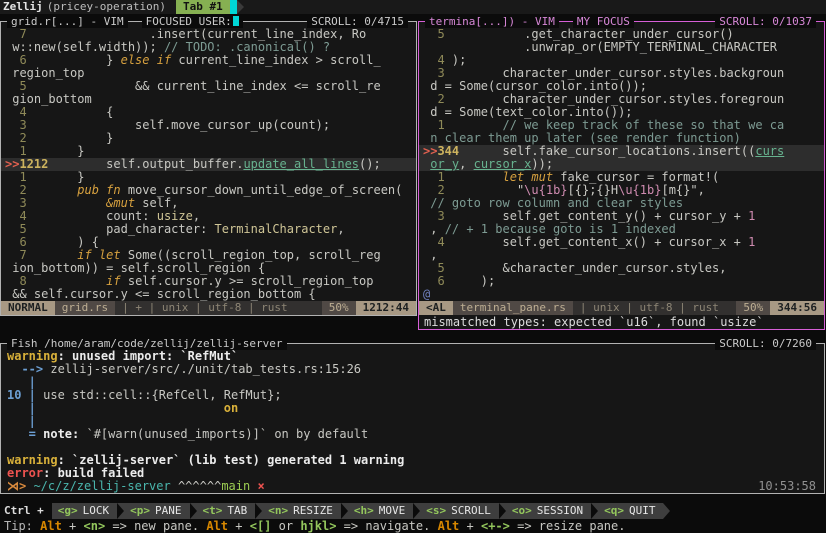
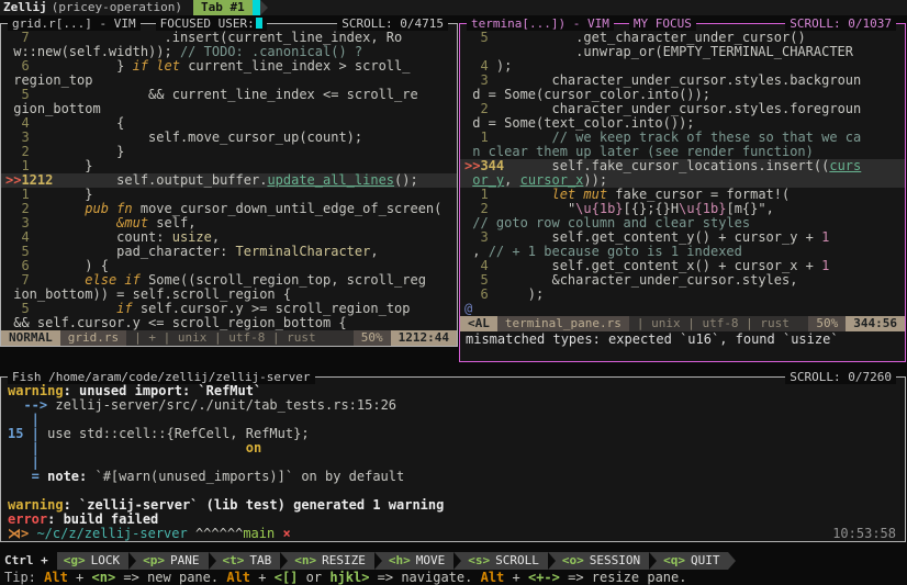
  Zellij
  (pricey-operation)
  Tab #1
  grid.r[...] - VIM
  FOCUSED USER:
  SCROLL: 0/4715
  7 .insert(current_line_index, Ro
  w::new(self.width)); // TODO: .canonical() ?
- 6 } else if current_line_index > scroll_
+ 6 } if let current_line_index > scroll_
  region_top
  5 && current_line_index <= scroll_re
  gion_bottom
  4 {
  3 self.move_cursor_up(count);
  2 }
  1 }
  >>1212 self.output_buffer.update_all_lines();
  1 }
  2 pub fn move_cursor_down_until_edge_of_screen(
  3 &mut self,
  4 count: usize,
  5 pad_character: TerminalCharacter,
  6 ) {
- 7 if let Some((scroll_region_top, scroll_reg
+ 7 else if Some((scroll_region_top, scroll_reg
  ion_bottom)) = self.scroll_region {
- 8 if self.cursor.y >= scroll_region_top
+ 5 if self.cursor.y >= scroll_region_top
  && self.cursor.y <= scroll_region_bottom {
  NORMAL
  grid.rs
  | + | unix | utf-8 | rust
  50%
  1212:44
  termina[...]) - VIM
  MY FOCUS
  SCROLL: 0/1037
  5 .get_character_under_cursor()
  .unwrap_or(EMPTY_TERMINAL_CHARACTER
  4 );
  3 character_under_cursor.styles.backgroun
  d = Some(cursor_color.into());
  2 character_under_cursor.styles.foregroun
  d = Some(text_color.into());
  1 // we keep track of these so that we ca
  n clear them up later (see render function)
  >>344 self.fake_cursor_locations.insert((curs
  or_y, cursor_x));
  1 let mut fake_cursor = format!(
  2 "\u{1b}[{};{}H\u{1b}[m{}",
  // goto row column and clear styles
  3 self.get_content_y() + cursor_y + 1
  , // + 1 because goto is 1 indexed
  4 self.get_content_x() + cursor_x + 1
- ,
  5 &character_under_cursor.styles,
  6 );
  @
  <AL
  terminal_pane.rs
  | unix | utf-8 | rust
  50%
  344:56
  mismatched types: expected `u16`, found `usize`
  Fish /home/aram/code/zellij/zellij-server
  SCROLL: 0/7260
  warning: unused import: `RefMut`
  --> zellij-server/src/./unit/tab_tests.rs:15:26
  |
- 10 | use std::cell::{RefCell, RefMut};
+ 15 | use std::cell::{RefCell, RefMut};
  | on
  |
  = note: `#[warn(unused_imports)]` on by default
  warning: `zellij-server` (lib test) generated 1 warning
  error: build failed
  ⋊> ~/c/z/zellij-server ^^^^^^main ×
  10:53:58
  Ctrl +
  <g>
  LOCK
  <p>
  PANE
  <t>
  TAB
  <n>
  RESIZE
  <h>
  MOVE
  <s>
  SCROLL
  <o>
  SESSION
  <q>
  QUIT
  Tip: Alt + <n> => new pane. Alt + <[] or hjkl> => navigate. Alt + <+-> => resize pane.
